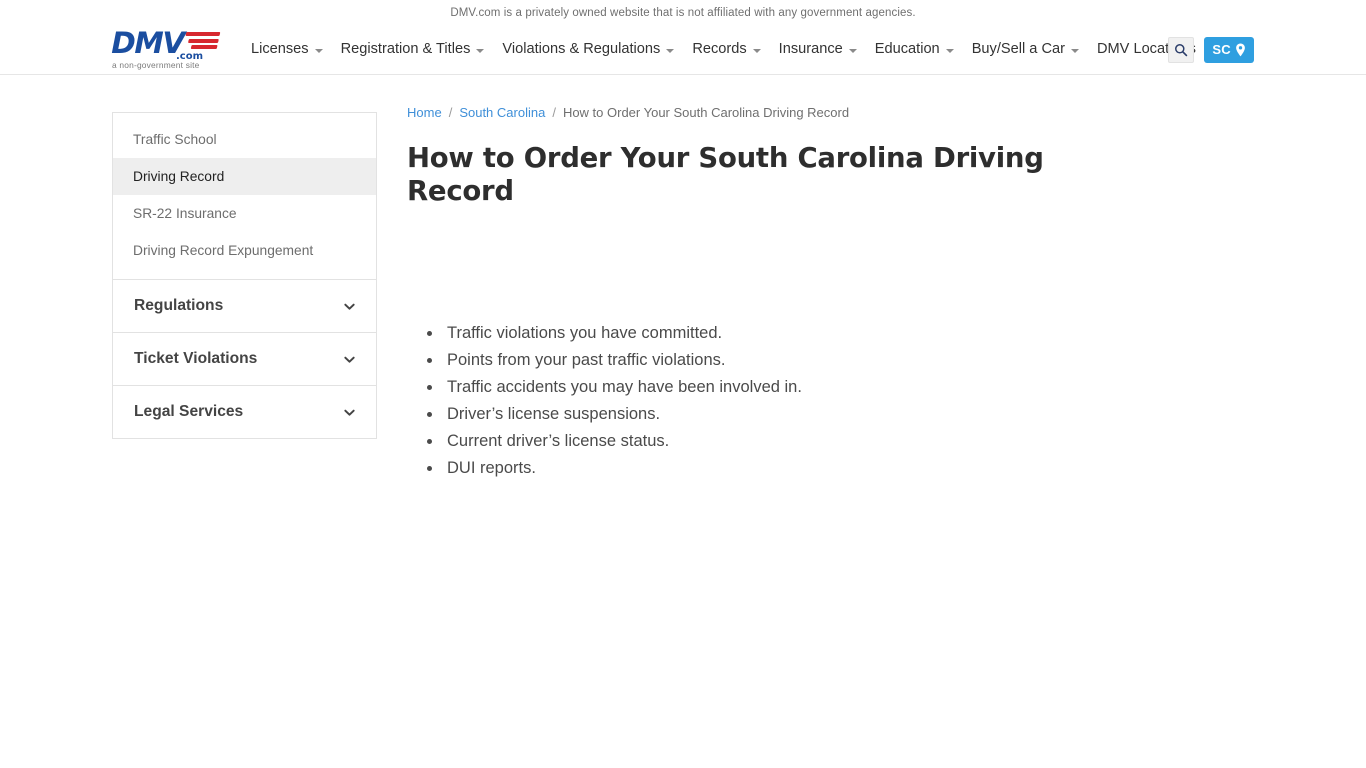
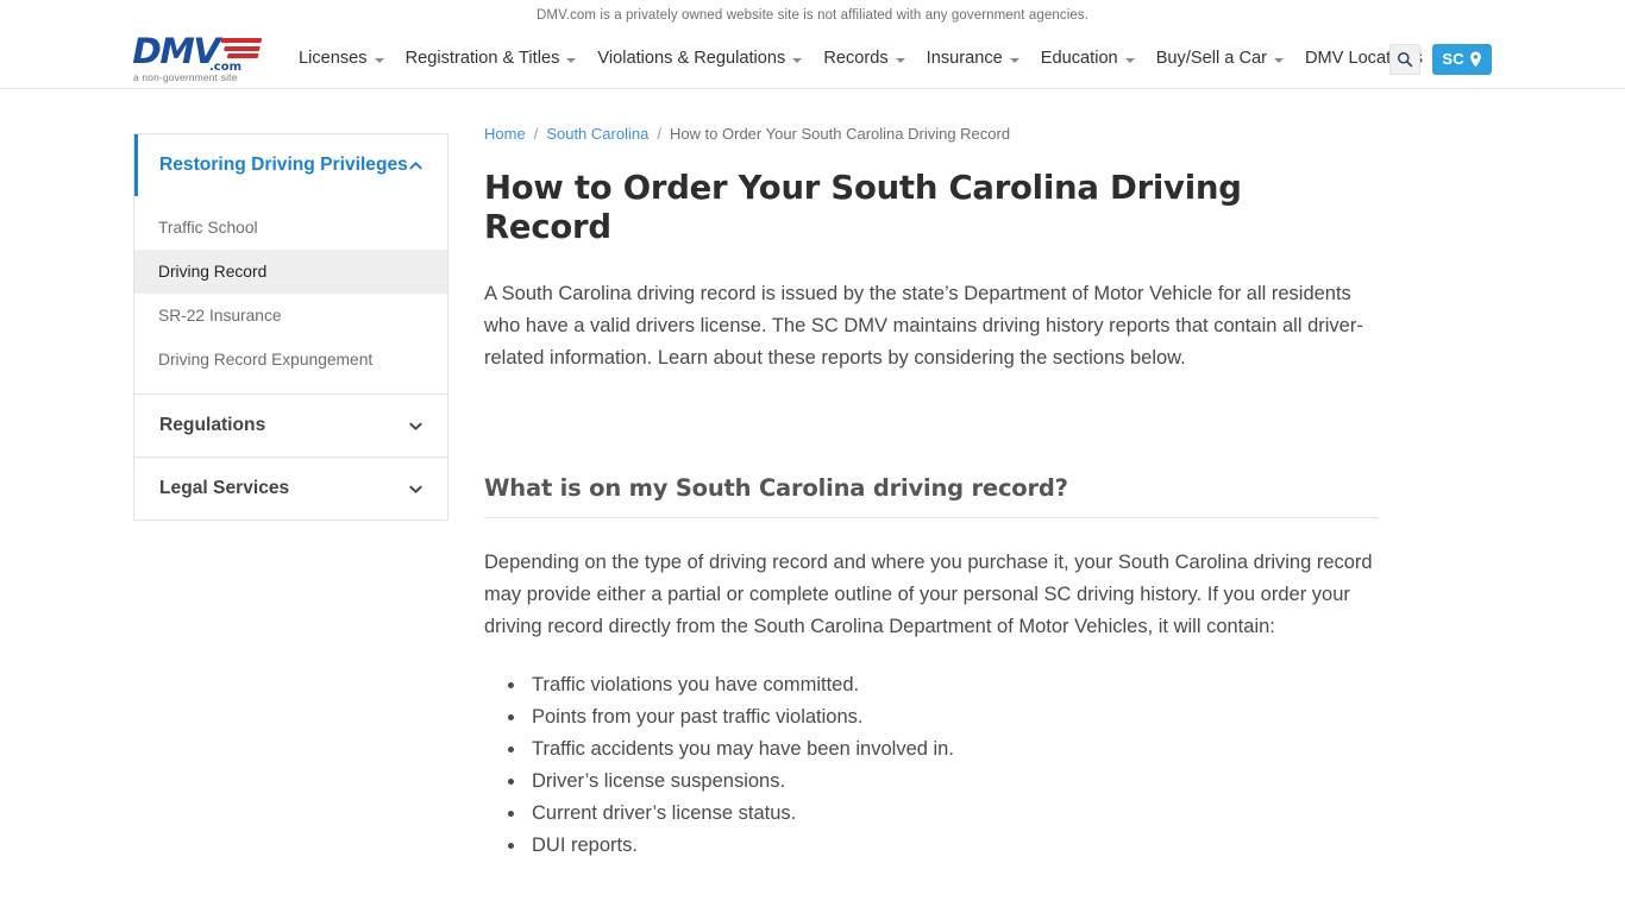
- DMV.com is a privately owned website that is not affiliated with any government agencies.
+ DMV.com is a privately owned website site is not affiliated with any government agencies.
  DMV
  .com
  a non-government site
  Licenses
  Registration & Titles
  Violations & Regulations
  Records
  Insurance
  Education
  Buy/Sell a Car
  SC
+ Restoring Driving Privileges
  Traffic School
  Driving Record
  SR-22 Insurance
  Driving Record Expungement
  Regulations
- Ticket Violations
  Legal Services
  Home
  /
  South Carolina
  /
  How to Order Your South Carolina Driving Record
  How to Order Your South Carolina Driving Record
+ A South Carolina driving record is issued by the state’s Department of Motor Vehicle for all residents who have a valid drivers license. The SC DMV maintains driving history reports that contain all driver-related information. Learn about these reports by considering the sections below.
+ What is on my South Carolina driving record?
+ Depending on the type of driving record and where you purchase it, your South Carolina driving record may provide either a partial or complete outline of your personal SC driving history. If you order your driving record directly from the South Carolina Department of Motor Vehicles, it will contain:
  Traffic violations you have committed.
  Points from your past traffic violations.
  Traffic accidents you may have been involved in.
  Driver’s license suspensions.
  Current driver’s license status.
  DUI reports.
